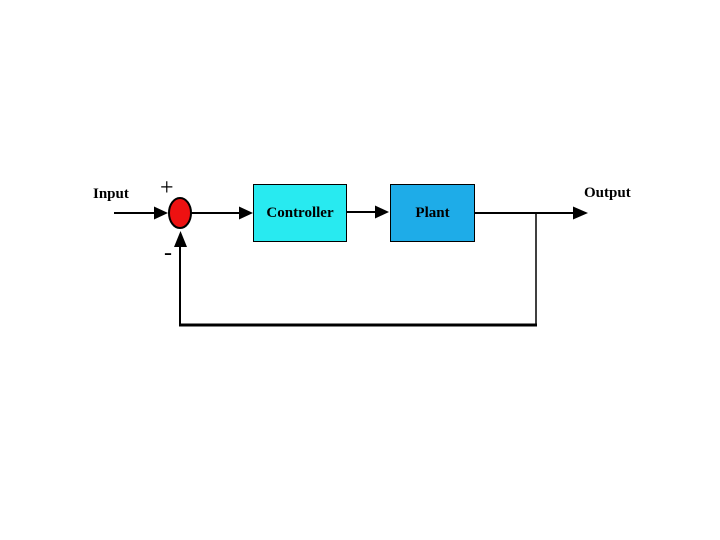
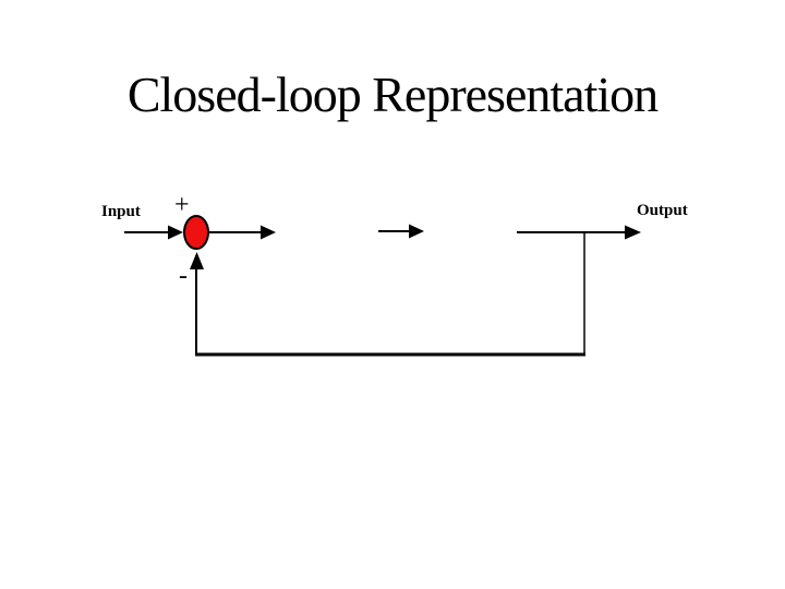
+ Closed-loop Representation
  Input
  +
  -
- Controller
- Plant
  Output
